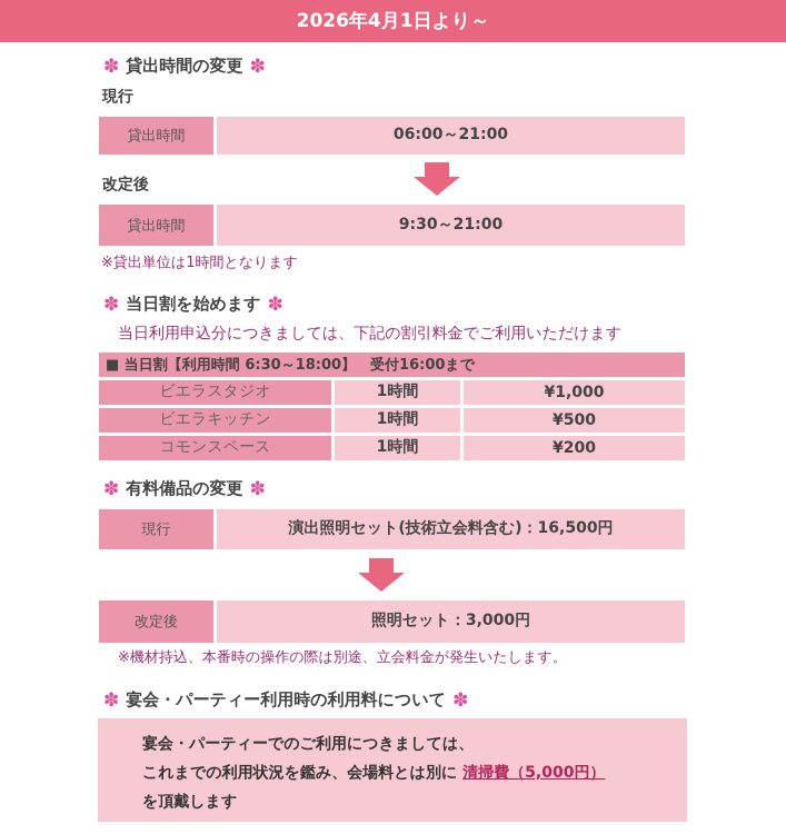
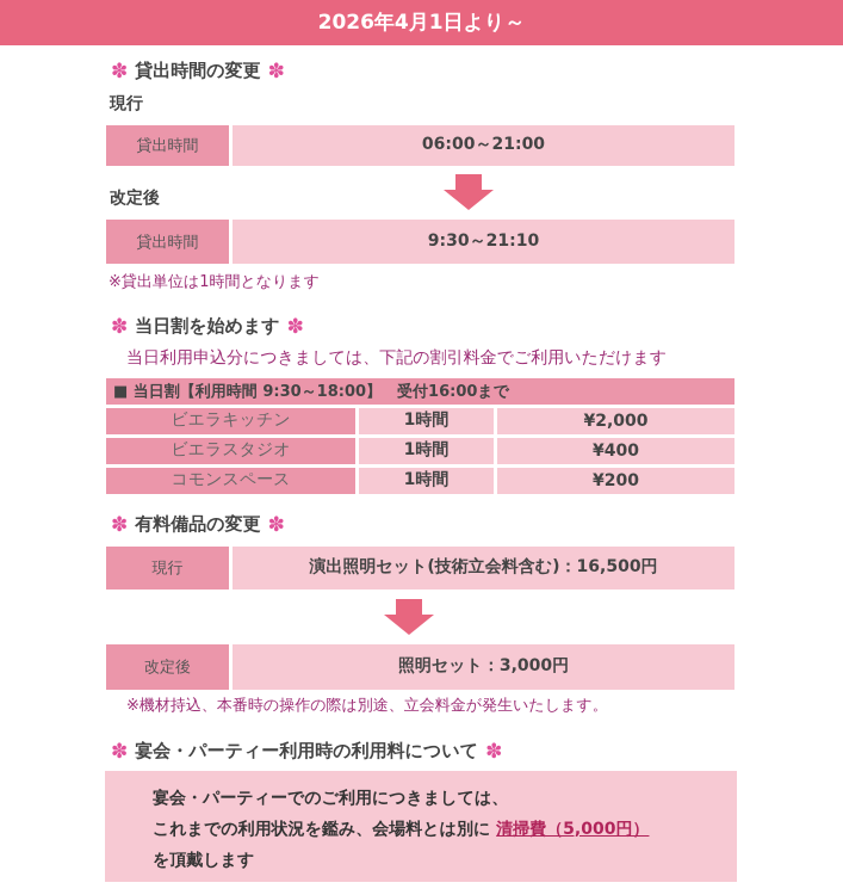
  2026年4月1日より～
  ✽
  貸出時間の変更
  ✽
  現行
  貸出時間
  06:00～21:00
  改定後
  貸出時間
- 9:30～21:00
+ 9:30～21:10
  ※貸出単位は1時間となります
  ✽
  当日割を始めます
  ✽
  当日利用申込分につきましては、下記の割引料金でご利用いただけます
- ■ 当日割【利用時間 6:30～18:00】 受付16:00まで
+ ■ 当日割【利用時間 9:30～18:00】 受付16:00まで
- ビエラスタジオ
+ ビエラキッチン
  1時間
- ¥1,000
+ ¥2,000
- ビエラキッチン
+ ビエラスタジオ
  1時間
- ¥500
+ ¥400
  コモンスペース
  1時間
  ¥200
  ✽
  有料備品の変更
  ✽
  現行
  演出照明セット(技術立会料含む)：16,500円
  改定後
  照明セット：3,000円
  ※機材持込、本番時の操作の際は別途、立会料金が発生いたします。
  ✽
  宴会・パーティー利用時の利用料について
  ✽
  宴会・パーティーでのご利用につきましては、
  これまでの利用状況を鑑み、会場料とは別に 清掃費（5,000円）
  を頂戴します
